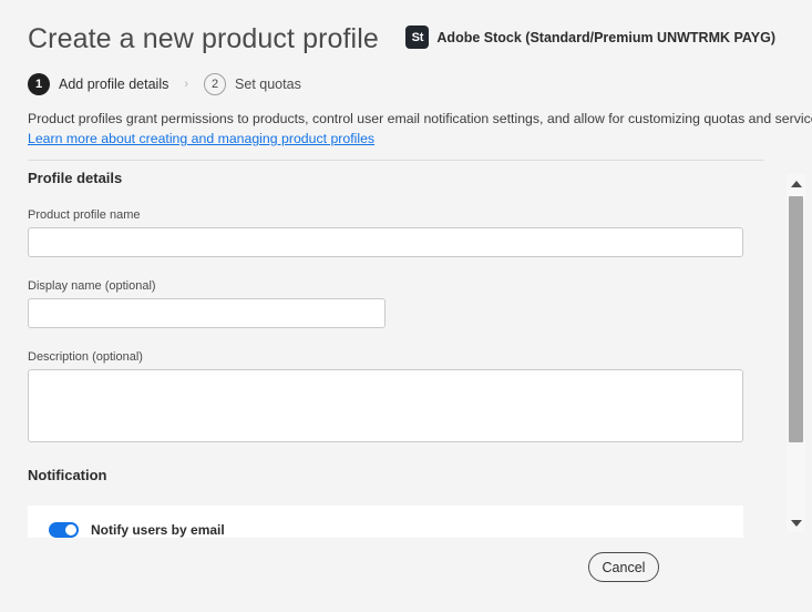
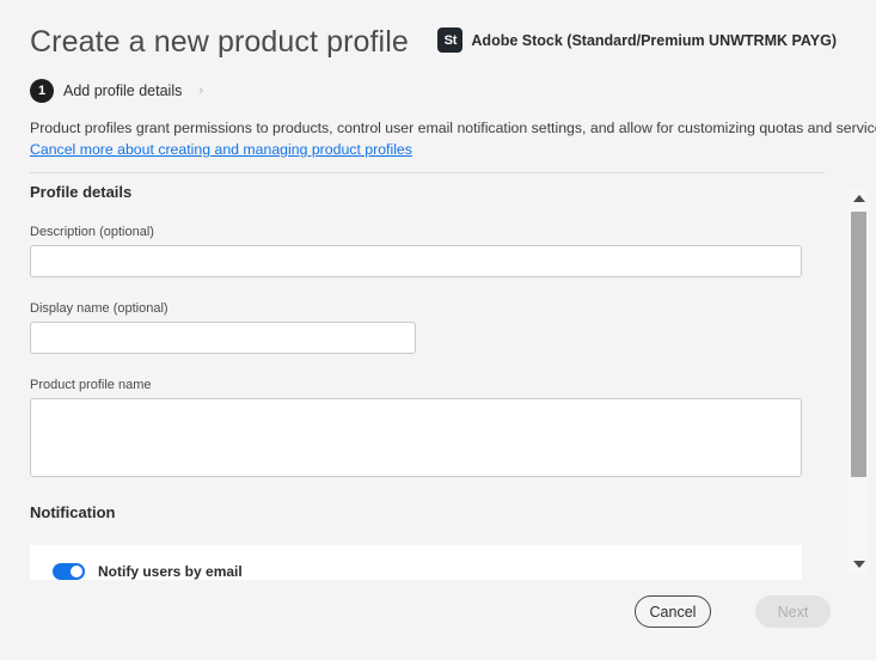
  Create a new product profile
  St
  Adobe Stock (Standard/Premium UNWTRMK PAYG)
  1
  Add profile details
  ›
- 2
- Set quotas
  Product profiles grant permissions to products, control user email notification settings, and allow for customizing quotas and servic
- Learn more about creating and managing product profiles
+ Cancel more about creating and managing product profiles
  Profile details
- Product profile name
+ Description (optional)
  Display name (optional)
- Description (optional)
+ Product profile name
  Notification
  Notify users by email
  Cancel
+ Next
